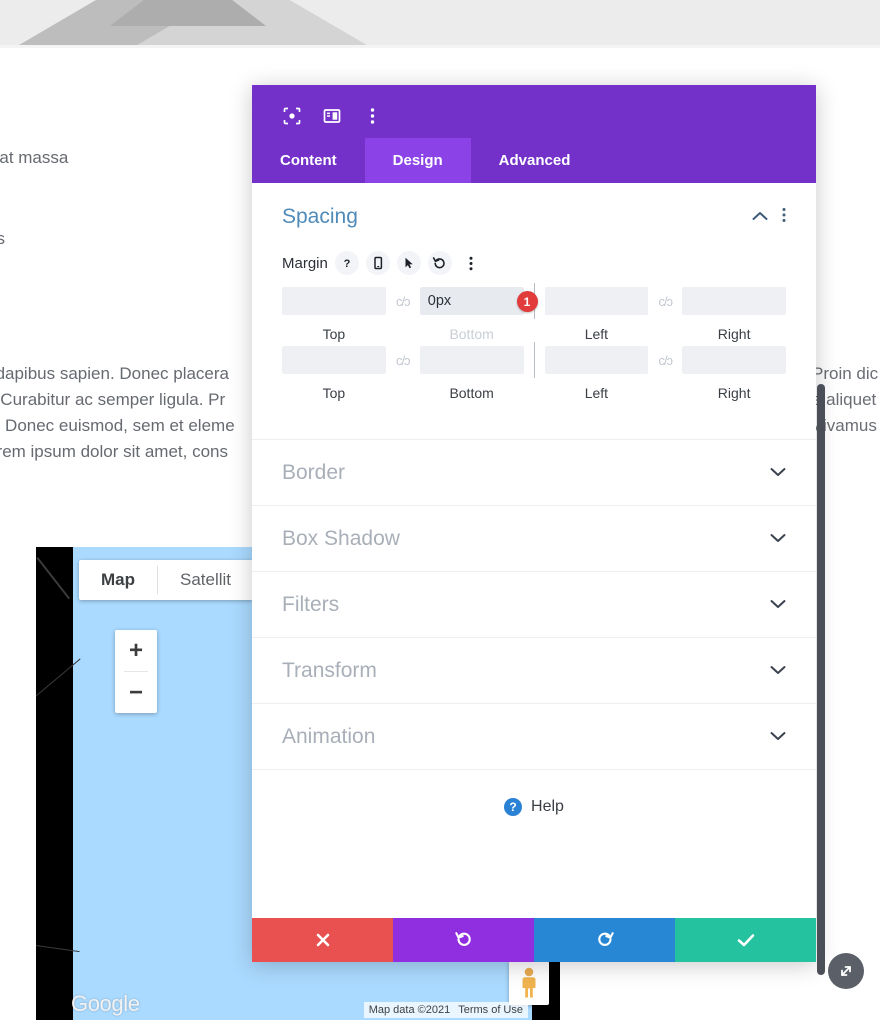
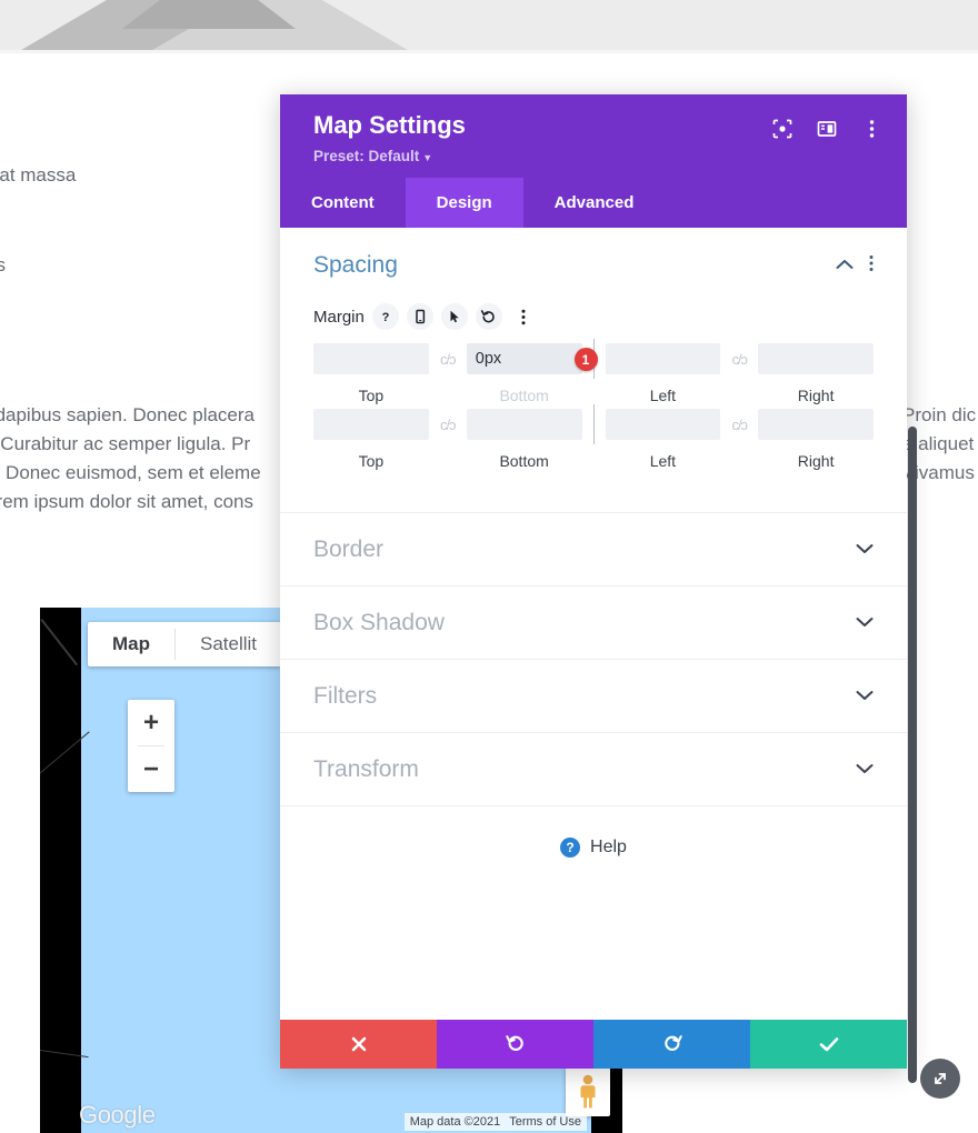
  dapibus sapien. Donec placera
  Curabitur ac semper ligula. Pr
  Donec euismod, sem et eleme
  em ipsum dolor sit amet, cons
  Proin dic
  aliquet
  vamus
  Map
  Satellit
  +
  −
  Google
  Map data ©2021
  Terms of Use
+ Map Settings
+ Preset: Default ▼
  Content
  Design
  Advanced
  Spacing
  Margin
  ?
  c/ɔ
  0px
  1
  c/ɔ
  Top
  Bottom
  Left
  Right
  c/ɔ
  c/ɔ
  Top
  Bottom
  Left
  Right
  Border
  Box Shadow
  Filters
  Transform
- Animation
  ?
  Help
